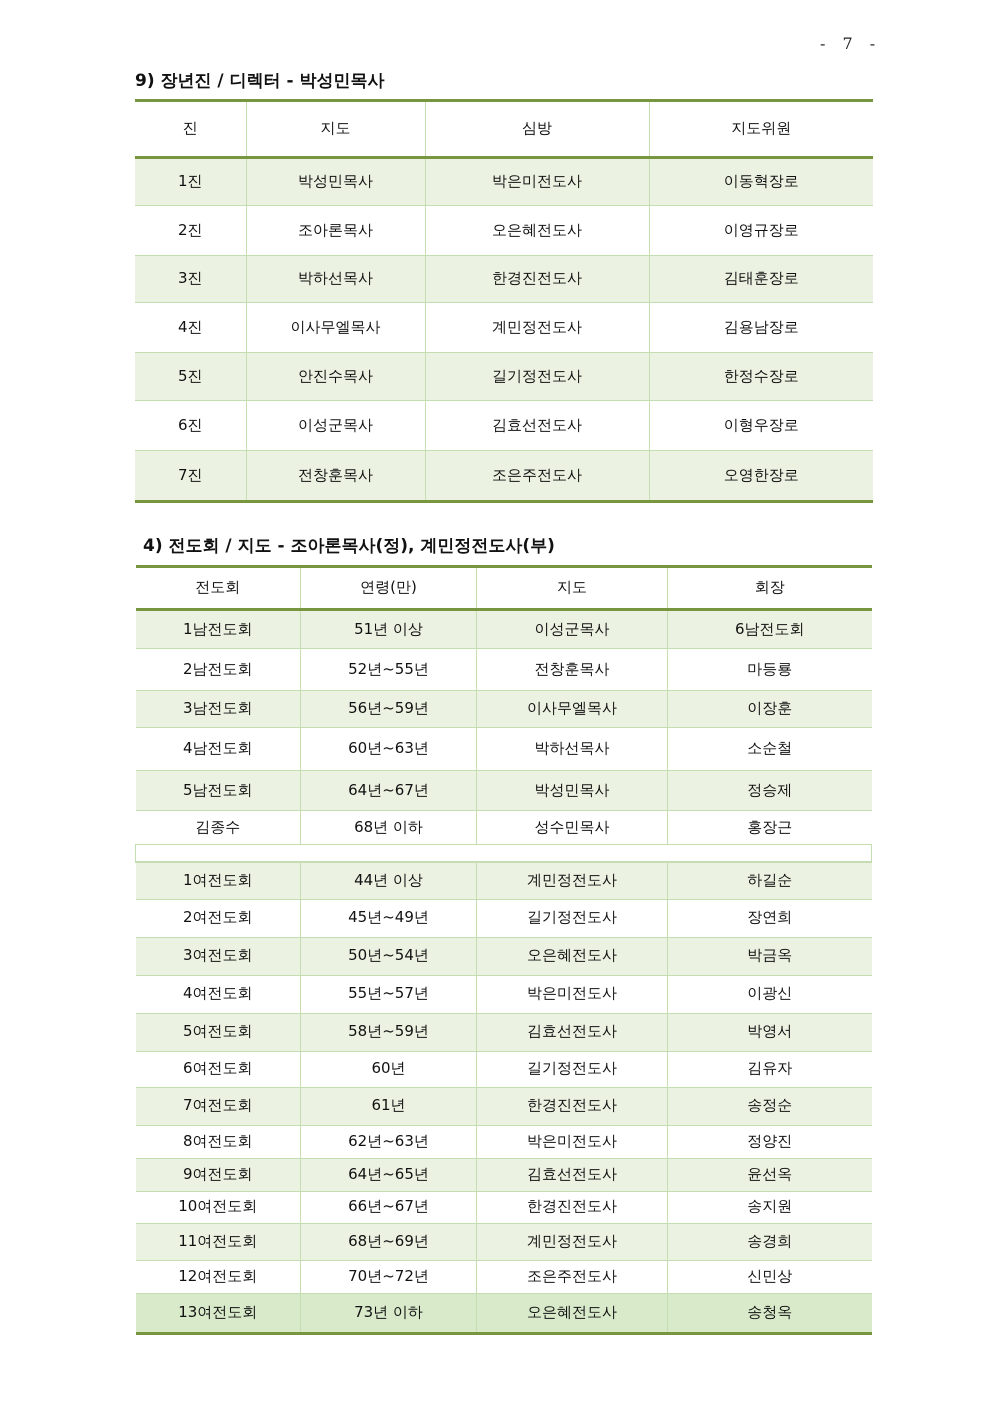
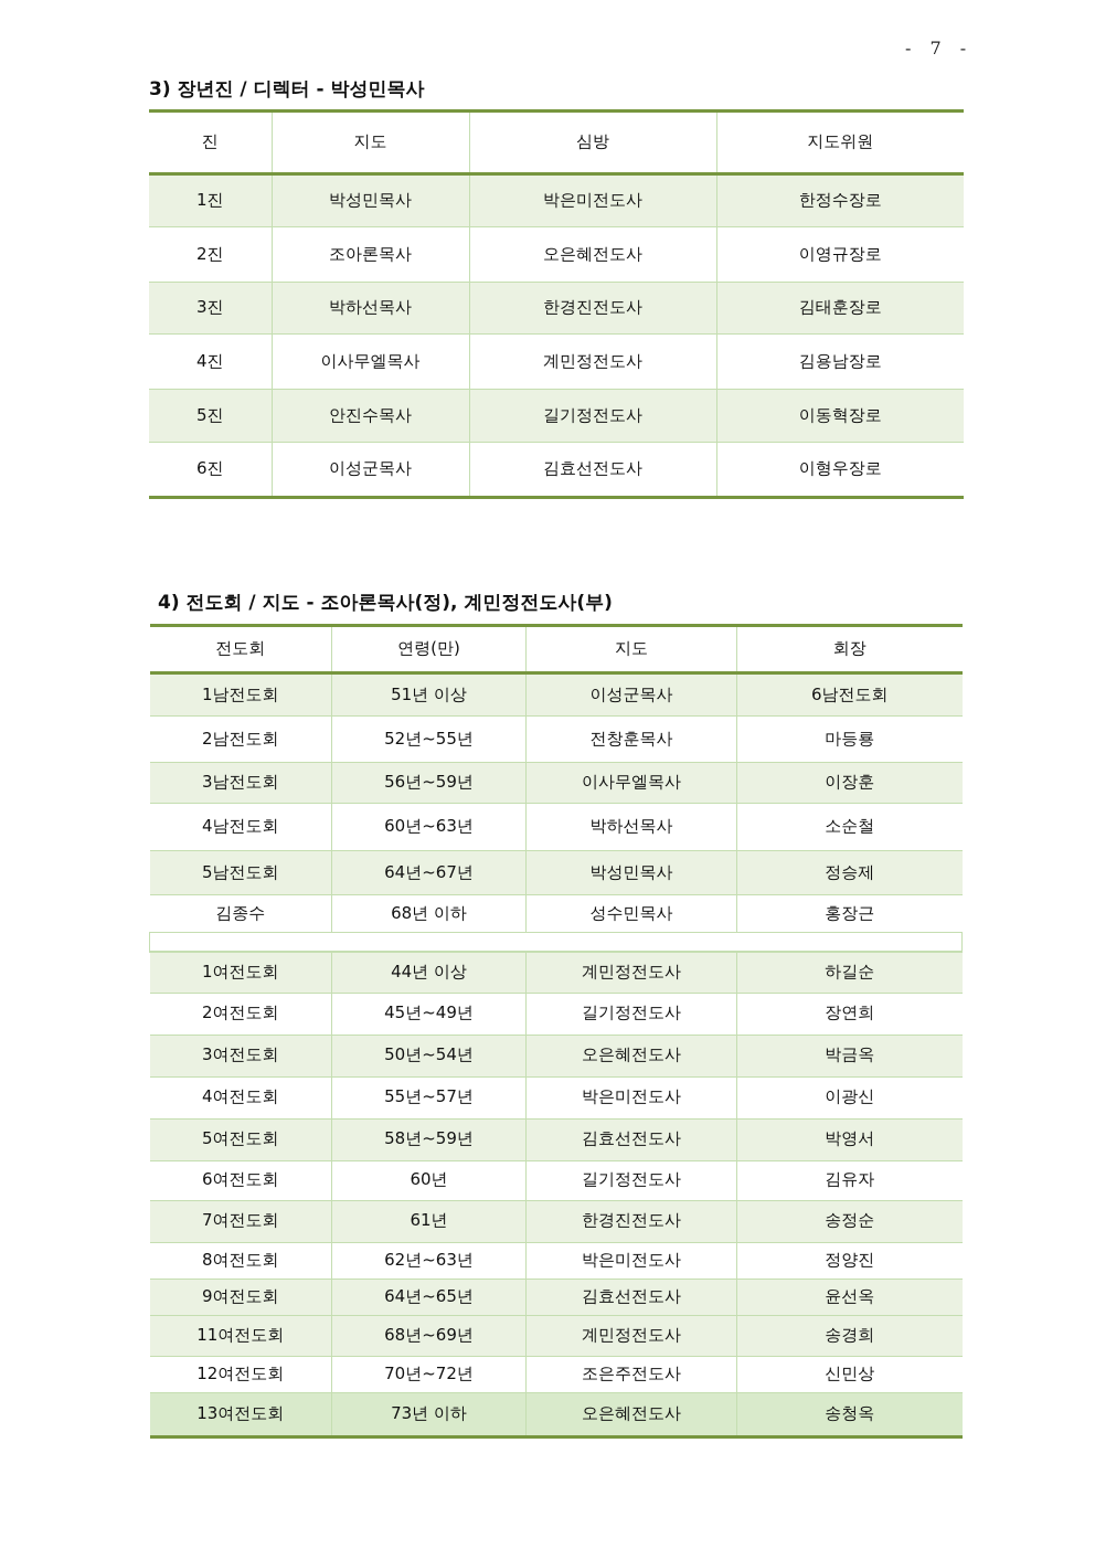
  - 7 -
- 9) 장년진 / 디렉터 - 박성민목사
+ 3) 장년진 / 디렉터 - 박성민목사
  진	지도	심방	지도위원
- 1진	박성민목사	박은미전도사	이동혁장로
+ 1진	박성민목사	박은미전도사	한정수장로
  2진	조아론목사	오은혜전도사	이영규장로
  3진	박하선목사	한경진전도사	김태훈장로
  4진	이사무엘목사	계민정전도사	김용남장로
- 5진	안진수목사	길기정전도사	한정수장로
+ 5진	안진수목사	길기정전도사	이동혁장로
  6진	이성군목사	김효선전도사	이형우장로
- 7진	전창훈목사	조은주전도사	오영한장로
  4) 전도회 / 지도 - 조아론목사(정), 계민정전도사(부)
  전도회	연령(만)	지도	회장
  1남전도회	51년 이상	이성군목사	6남전도회
  2남전도회	52년~55년	전창훈목사	마등룡
  3남전도회	56년~59년	이사무엘목사	이장훈
  4남전도회	60년~63년	박하선목사	소순철
  5남전도회	64년~67년	박성민목사	정승제
  김종수	68년 이하	성수민목사	홍장근
  1여전도회	44년 이상	계민정전도사	하길순
  2여전도회	45년~49년	길기정전도사	장연희
  3여전도회	50년~54년	오은혜전도사	박금옥
  4여전도회	55년~57년	박은미전도사	이광신
  5여전도회	58년~59년	김효선전도사	박영서
  6여전도회	60년	길기정전도사	김유자
  7여전도회	61년	한경진전도사	송정순
  8여전도회	62년~63년	박은미전도사	정양진
  9여전도회	64년~65년	김효선전도사	윤선옥
- 10여전도회	66년~67년	한경진전도사	송지원
  11여전도회	68년~69년	계민정전도사	송경희
  12여전도회	70년~72년	조은주전도사	신민상
  13여전도회	73년 이하	오은혜전도사	송청옥
